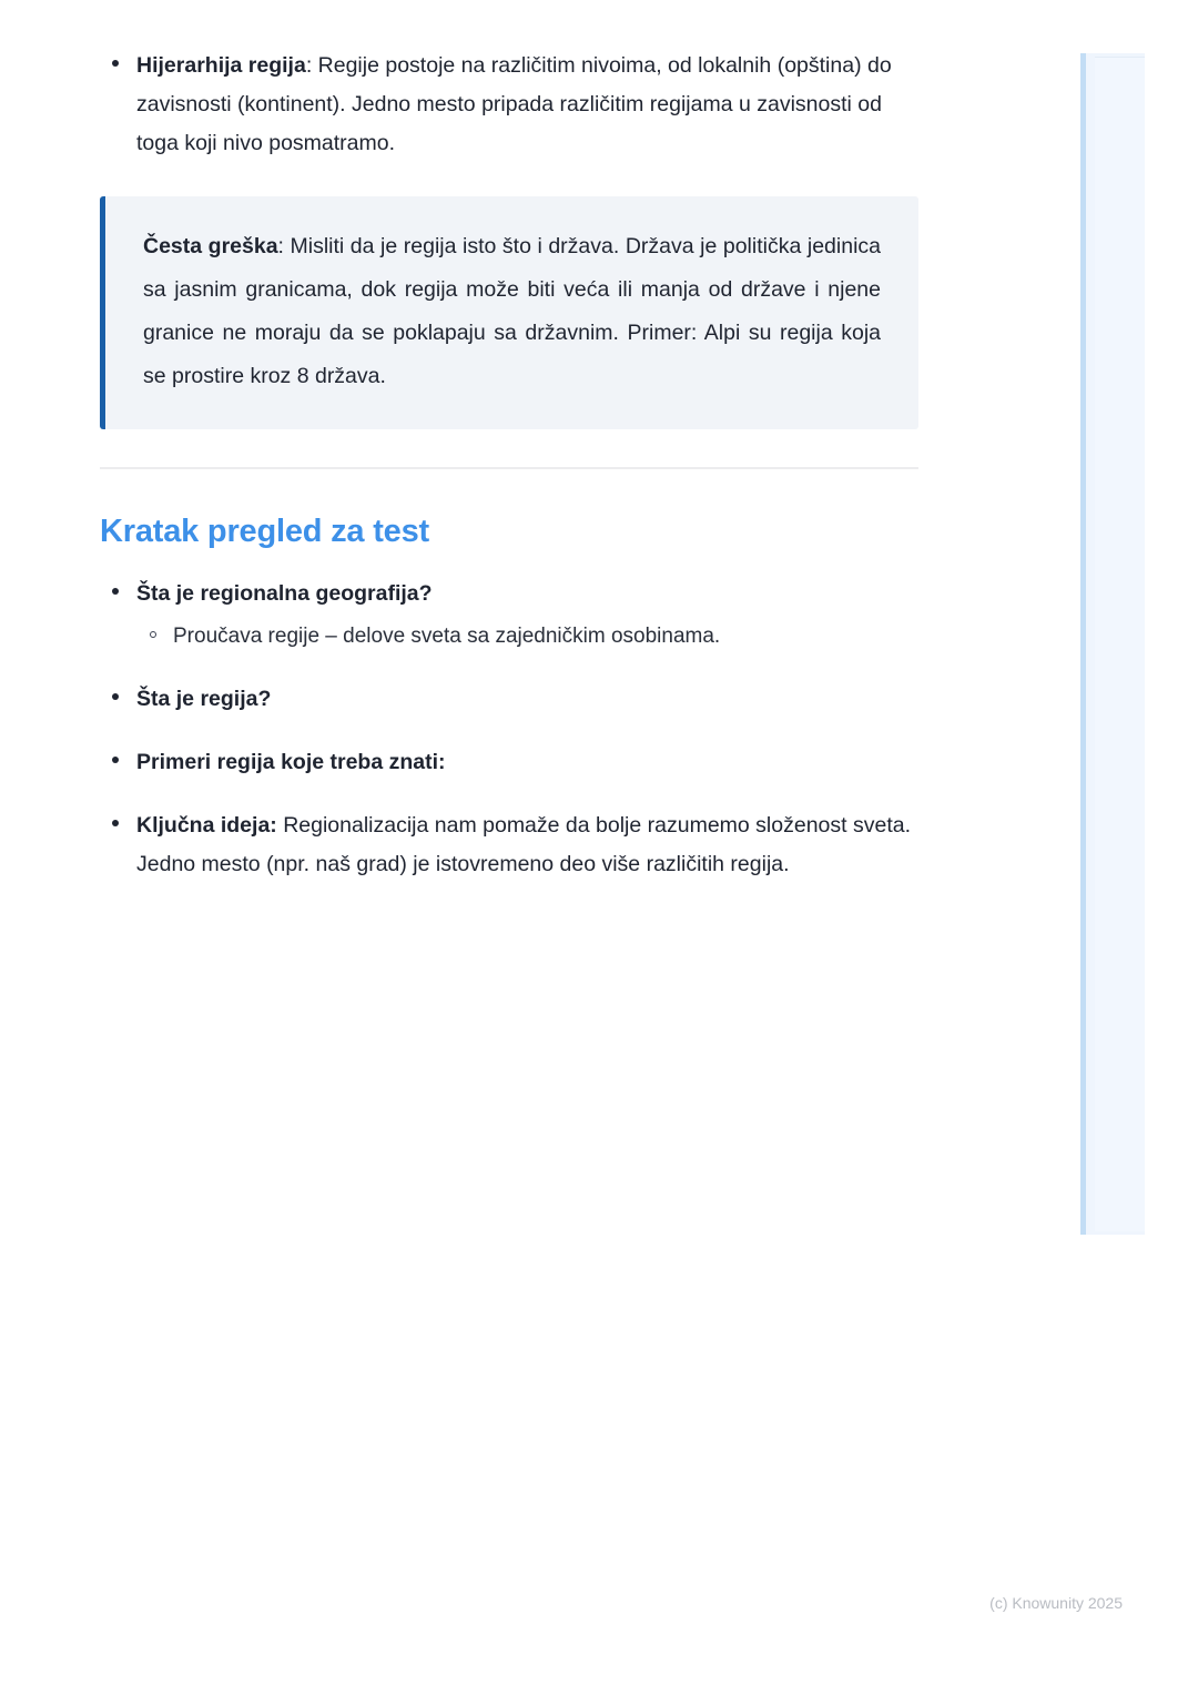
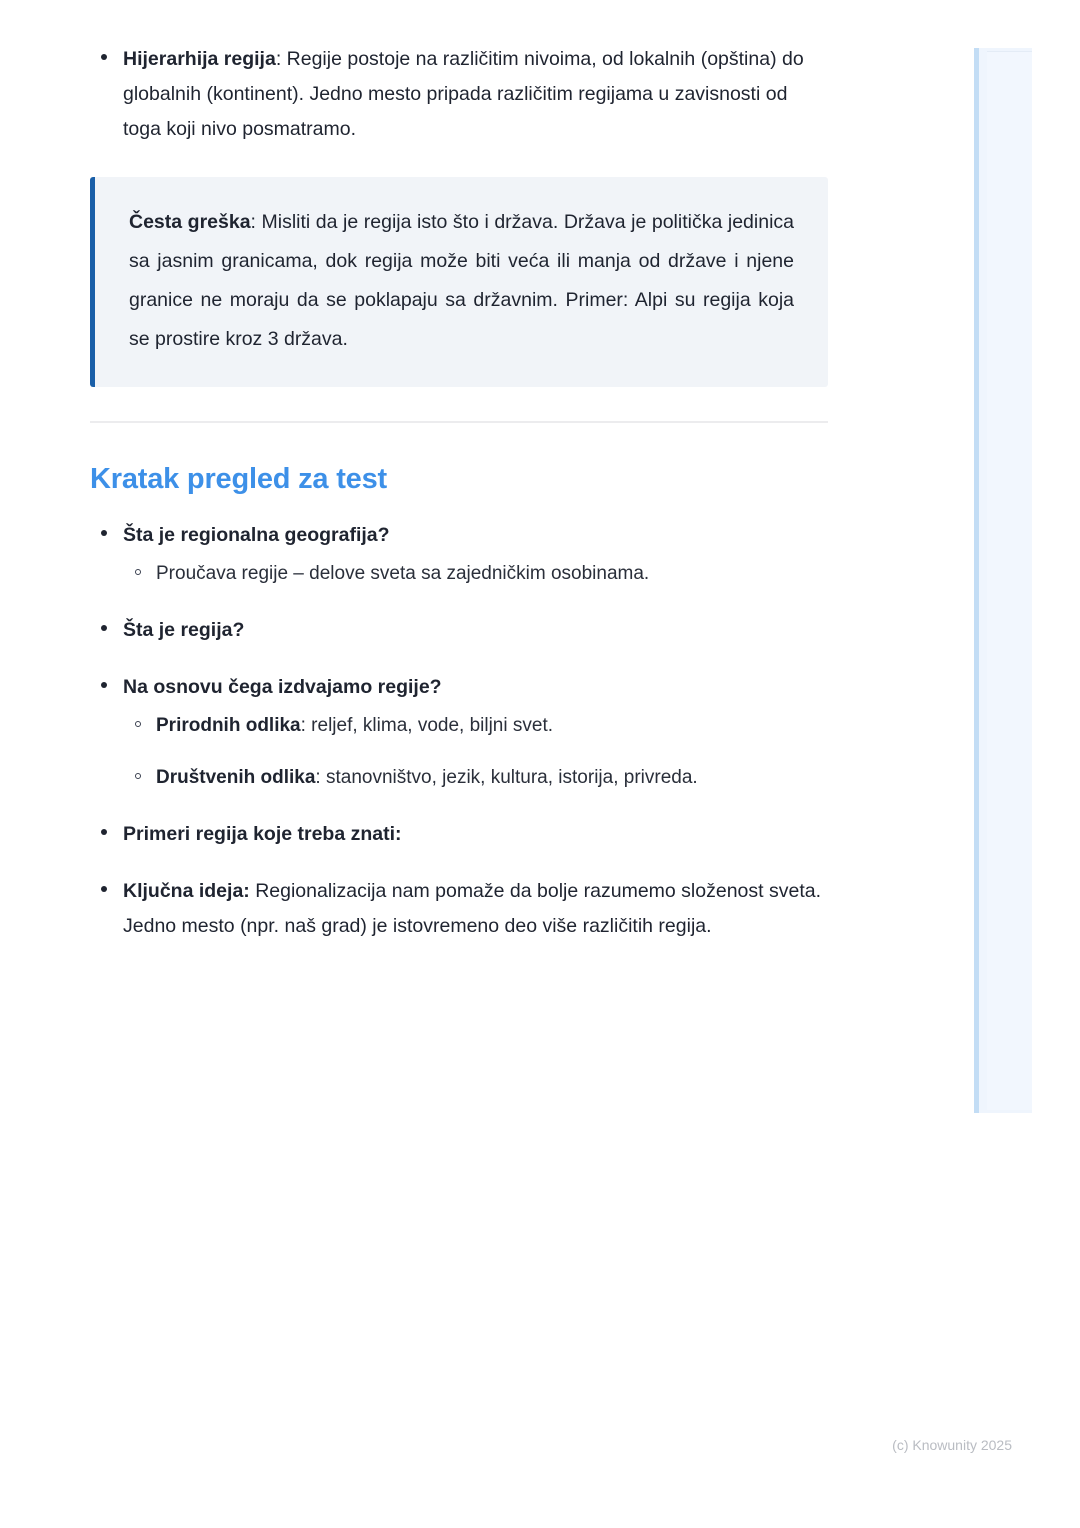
- Hijerarhija regija: Regije postoje na različitim nivoima, od lokalnih (opština) do zavisnosti (kontinent). Jedno mesto pripada različitim regijama u zavisnosti od toga koji nivo posmatramo.
+ Hijerarhija regija: Regije postoje na različitim nivoima, od lokalnih (opština) do globalnih (kontinent). Jedno mesto pripada različitim regijama u zavisnosti od toga koji nivo posmatramo.
- Česta greška: Misliti da je regija isto što i država. Država je politička jedinica sa jasnim granicama, dok regija može biti veća ili manja od države i njene granice ne moraju da se poklapaju sa državnim. Primer: Alpi su regija koja se prostire kroz 8 država.
+ Česta greška: Misliti da je regija isto što i država. Država je politička jedinica sa jasnim granicama, dok regija može biti veća ili manja od države i njene granice ne moraju da se poklapaju sa državnim. Primer: Alpi su regija koja se prostire kroz 3 država.
  Kratak pregled za test
  Šta je regionalna geografija?
  Proučava regije – delove sveta sa zajedničkim osobinama.
  Šta je regija?
+ Na osnovu čega izdvajamo regije?
+ Prirodnih odlika: reljef, klima, vode, biljni svet.
+ Društvenih odlika: stanovništvo, jezik, kultura, istorija, privreda.
  Primeri regija koje treba znati:
  Ključna ideja: Regionalizacija nam pomaže da bolje razumemo složenost sveta. Jedno mesto (npr. naš grad) je istovremeno deo više različitih regija.
  (c) Knowunity 2025
